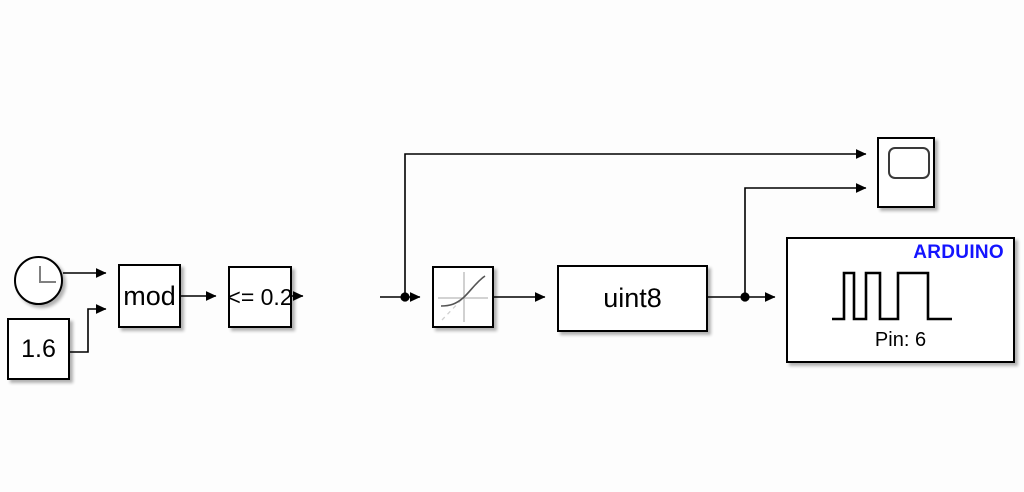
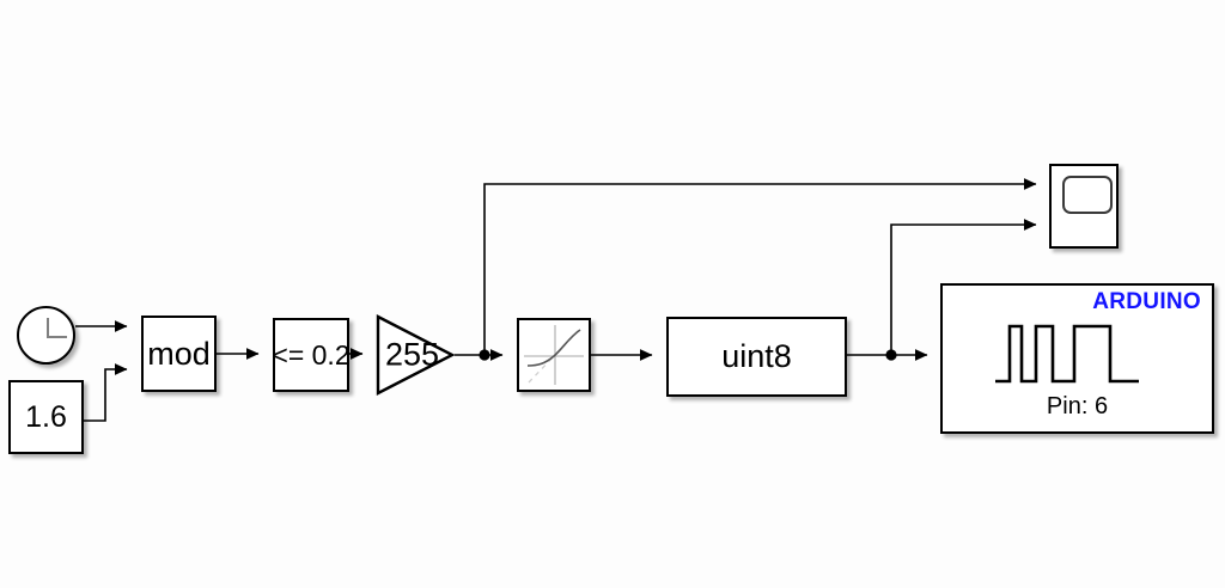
  1.6
  mod
  <= 0.2
+ 255
  uint8
  ARDUINO
  Pin: 6
